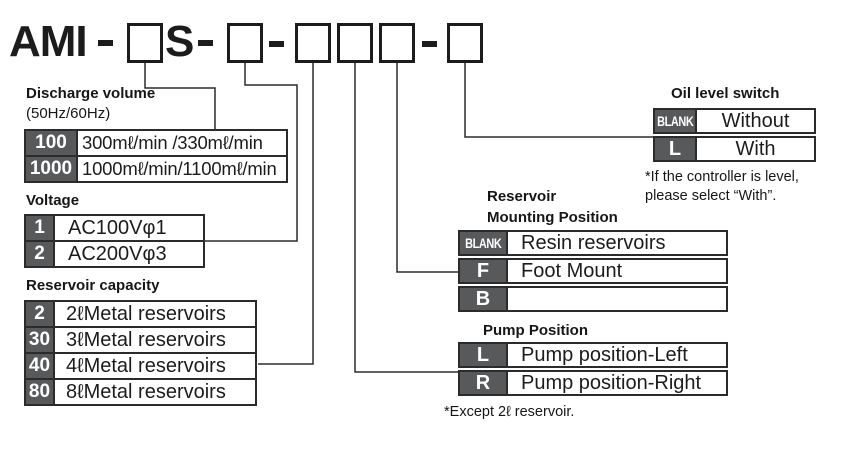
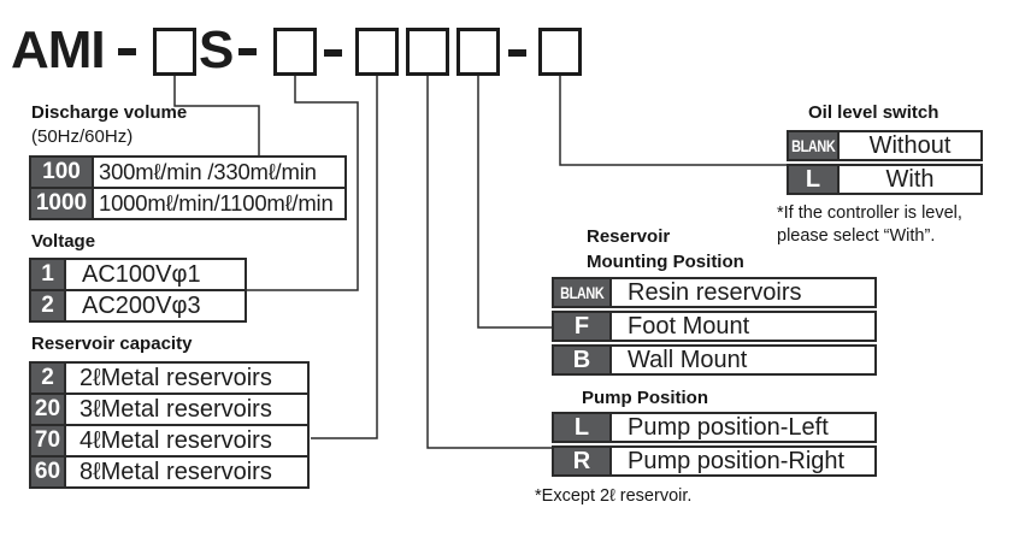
  AMI
  S
  Discharge volume
  (50Hz/60Hz)
  100
  300mℓ/min /330mℓ/min
  1000
  1000mℓ/min/1100mℓ/min
  Voltage
  1
  AC100Vφ1
  2
  AC200Vφ3
  Reservoir capacity
  2
  2ℓMetal reservoirs
- 30
+ 20
  3ℓMetal reservoirs
- 40
+ 70
  4ℓMetal reservoirs
- 80
+ 60
  8ℓMetal reservoirs
  Oil level switch
  BLANK
  Without
  L
  With
  *If the controller is level,
  please select “With”.
  Reservoir
  Mounting Position
  BLANK
  Resin reservoirs
  F
  Foot Mount
  B
+ Wall Mount
  Pump Position
  L
  Pump position-Left
  R
  Pump position-Right
  *Except 2ℓ reservoir.
